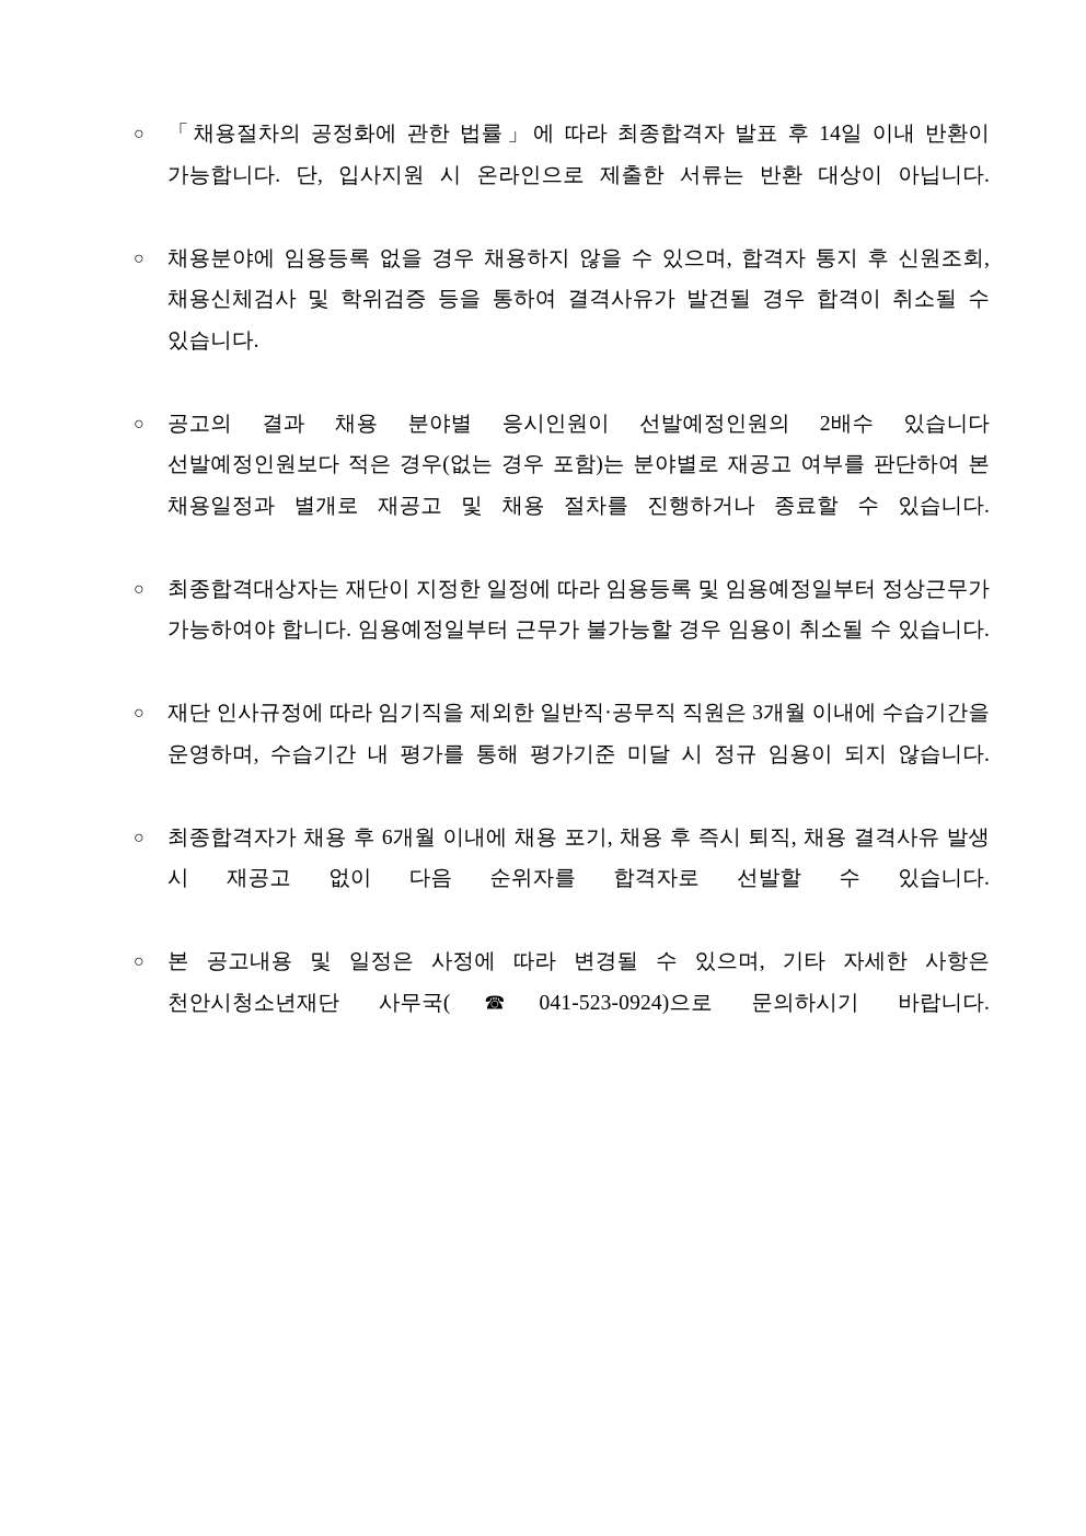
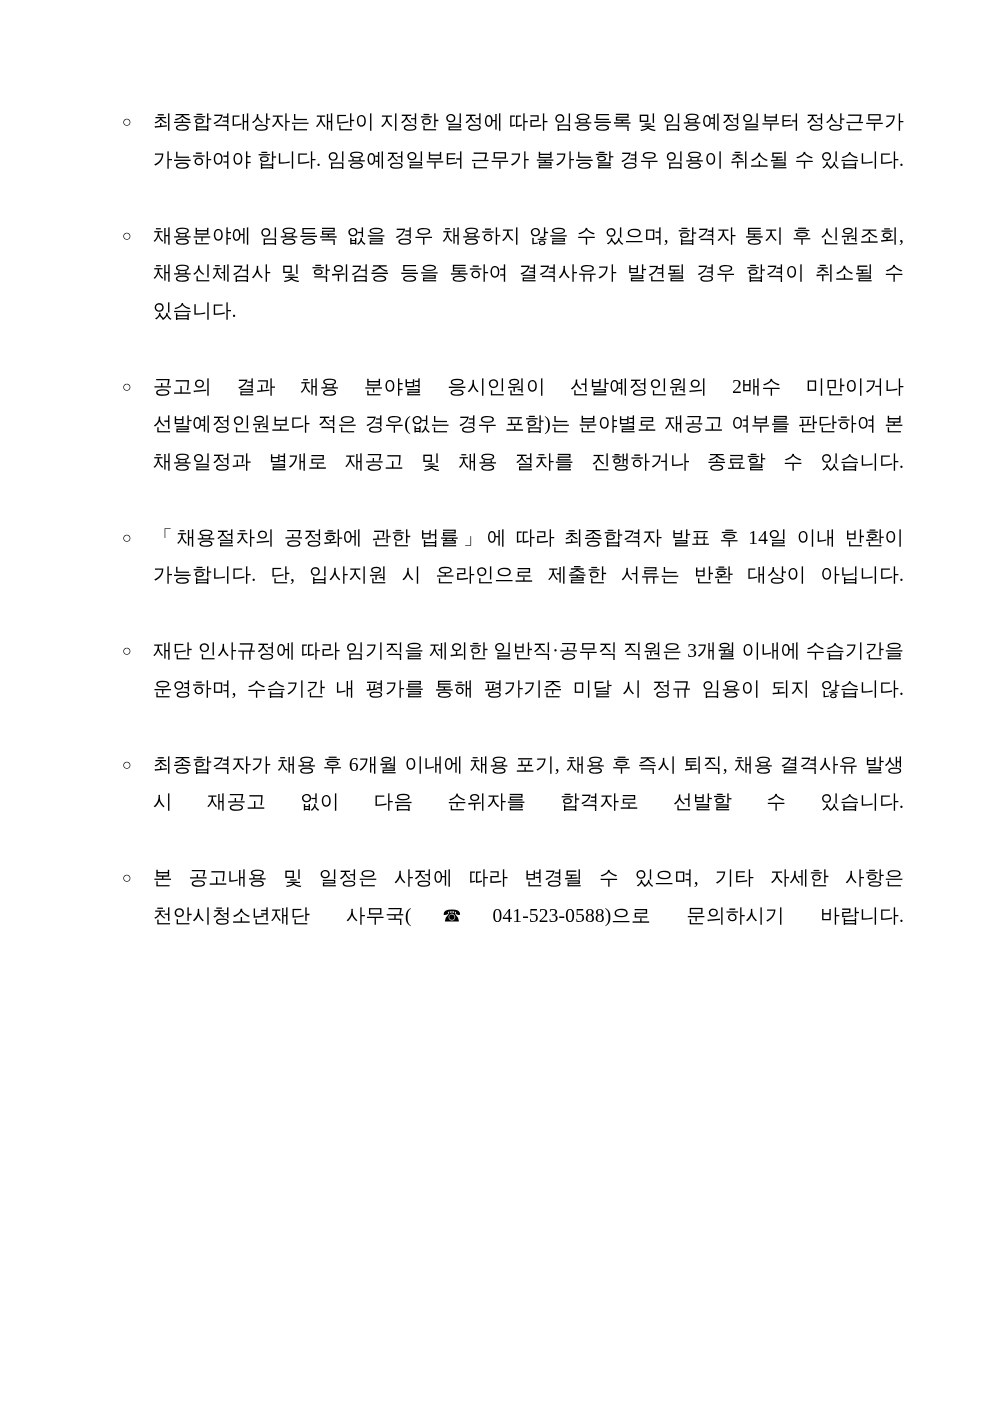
  ○
- 「채용절차의 공정화에 관한 법률」에 따라 최종합격자 발표 후 14일 이내 반환이 가능합니다. 단, 입사지원 시 온라인으로 제출한 서류는 반환 대상이 아닙니다.
+ 최종합격대상자는 재단이 지정한 일정에 따라 임용등록 및 임용예정일부터 정상근무가 가능하여야 합니다. 임용예정일부터 근무가 불가능할 경우 임용이 취소될 수 있습니다.
  ○
  채용분야에 임용등록 없을 경우 채용하지 않을 수 있으며, 합격자 통지 후 신원조회, 채용신체검사 및 학위검증 등을 통하여 결격사유가 발견될 경우 합격이 취소될 수 있습니다.
  ○
- 공고의 결과 채용 분야별 응시인원이 선발예정인원의 2배수 있습니다 선발예정인원보다 적은 경우(없는 경우 포함)는 분야별로 재공고 여부를 판단하여 본 채용일정과 별개로 재공고 및 채용 절차를 진행하거나 종료할 수 있습니다.
+ 공고의 결과 채용 분야별 응시인원이 선발예정인원의 2배수 미만이거나 선발예정인원보다 적은 경우(없는 경우 포함)는 분야별로 재공고 여부를 판단하여 본 채용일정과 별개로 재공고 및 채용 절차를 진행하거나 종료할 수 있습니다.
  ○
- 최종합격대상자는 재단이 지정한 일정에 따라 임용등록 및 임용예정일부터 정상근무가 가능하여야 합니다. 임용예정일부터 근무가 불가능할 경우 임용이 취소될 수 있습니다.
+ 「채용절차의 공정화에 관한 법률」에 따라 최종합격자 발표 후 14일 이내 반환이 가능합니다. 단, 입사지원 시 온라인으로 제출한 서류는 반환 대상이 아닙니다.
  ○
  재단 인사규정에 따라 임기직을 제외한 일반직·공무직 직원은 3개월 이내에 수습기간을 운영하며, 수습기간 내 평가를 통해 평가기준 미달 시 정규 임용이 되지 않습니다.
  ○
  최종합격자가 채용 후 6개월 이내에 채용 포기, 채용 후 즉시 퇴직, 채용 결격사유 발생 시 재공고 없이 다음 순위자를 합격자로 선발할 수 있습니다.
  ○
- 본 공고내용 및 일정은 사정에 따라 변경될 수 있으며, 기타 자세한 사항은 천안시청소년재단 사무국(☎041-523-0924)으로 문의하시기 바랍니다.
+ 본 공고내용 및 일정은 사정에 따라 변경될 수 있으며, 기타 자세한 사항은 천안시청소년재단 사무국(☎041-523-0588)으로 문의하시기 바랍니다.
